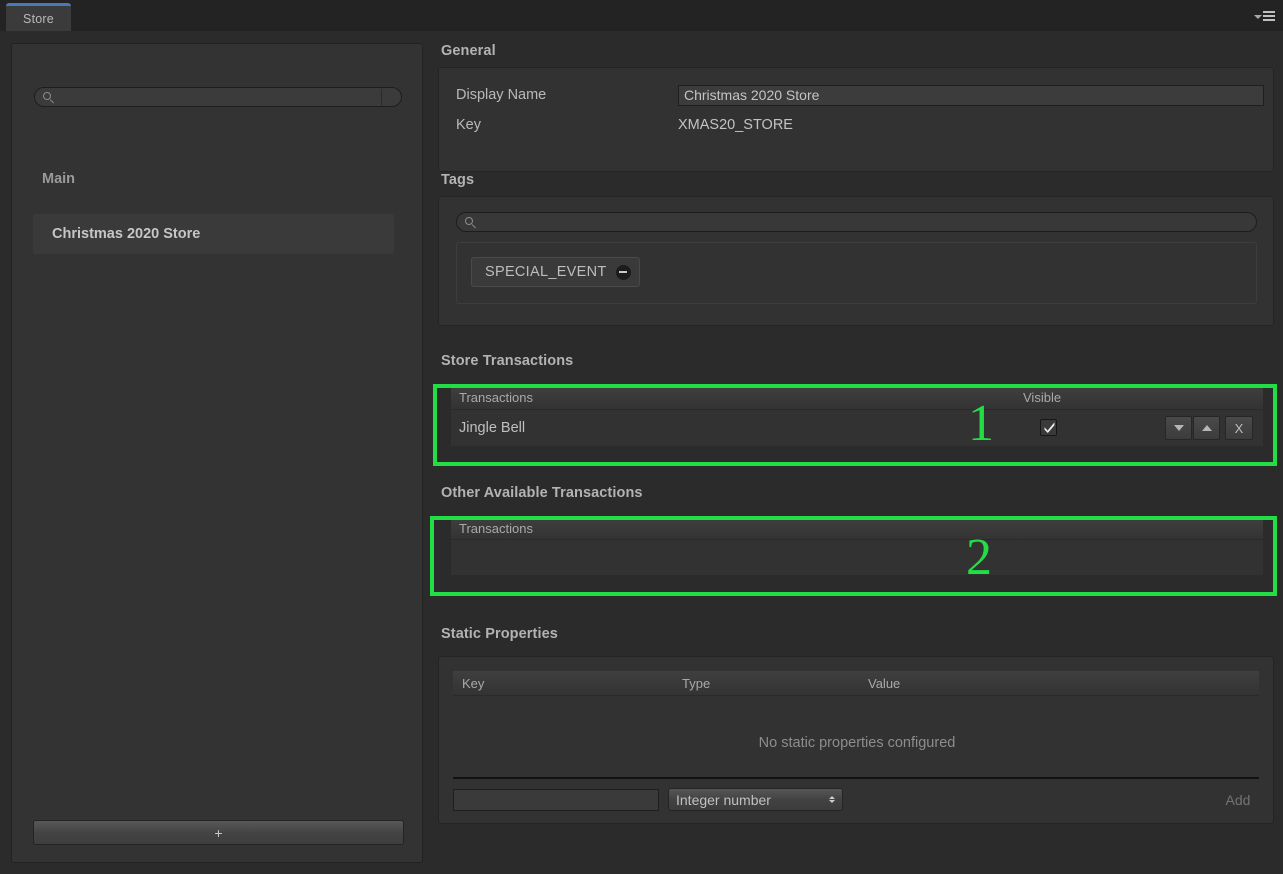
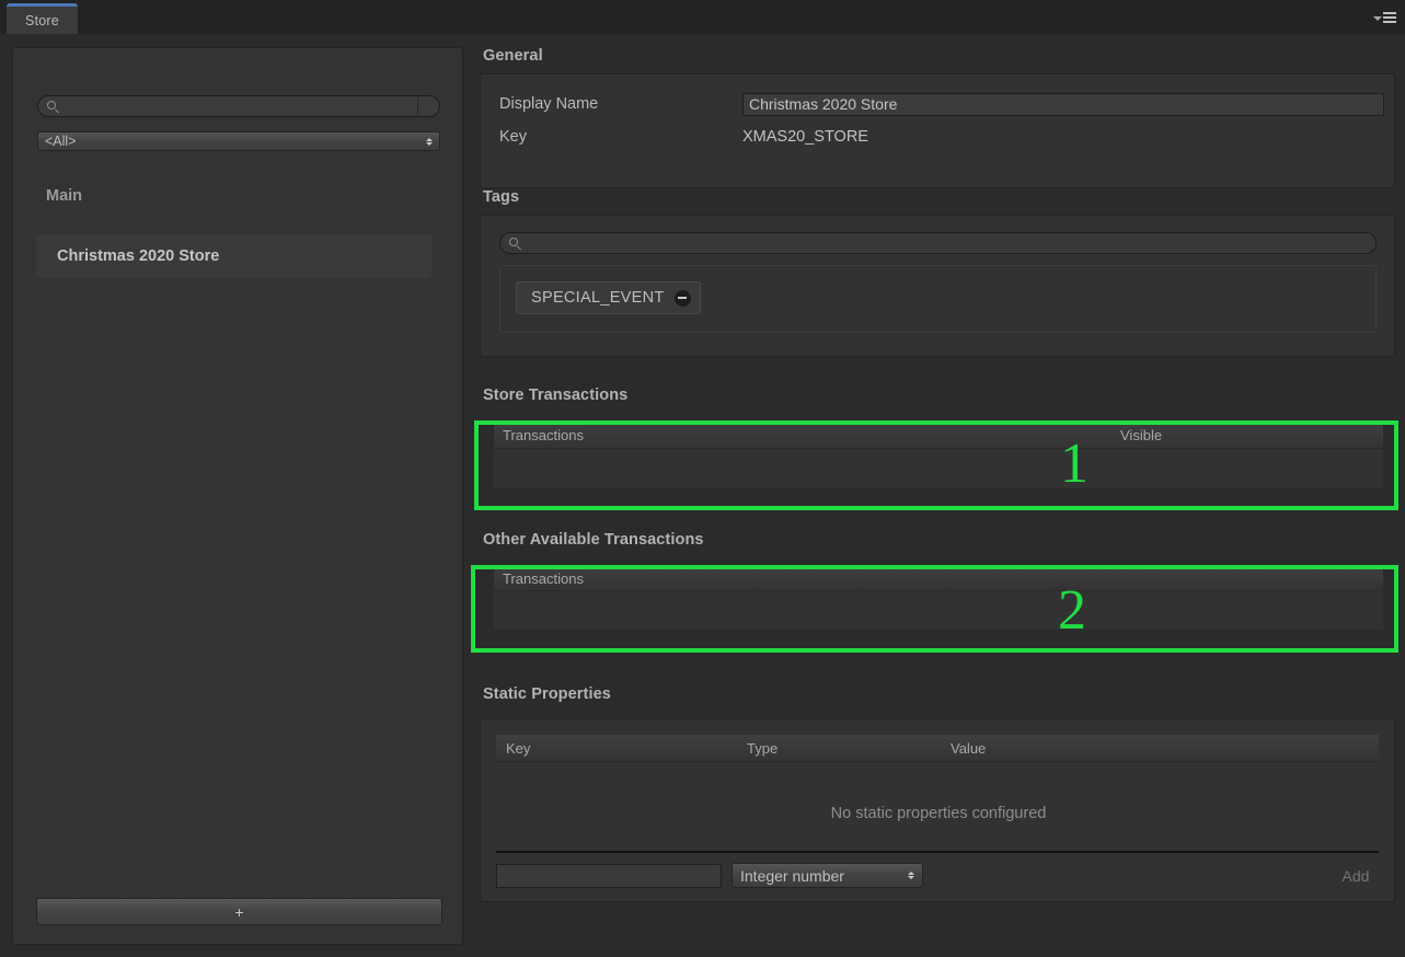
  Store
+ <All>
  Main
  Christmas 2020 Store
  +
  General
  Display Name
  Christmas 2020 Store
  Key
  XMAS20_STORE
  Tags
  SPECIAL_EVENT
  Store Transactions
  Transactions
  Visible
- Jingle Bell
- X
  Other Available Transactions
  Transactions
  Static Properties
  Key
  Type
  Value
  No static properties configured
  Integer number
  Add
  1
  2
